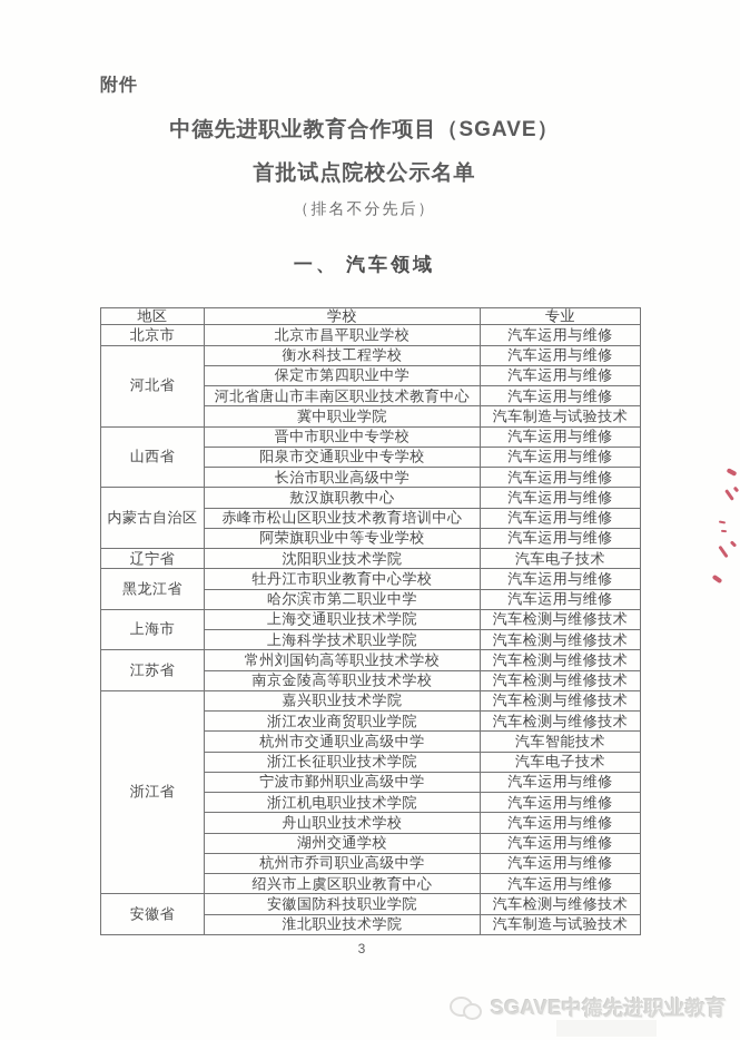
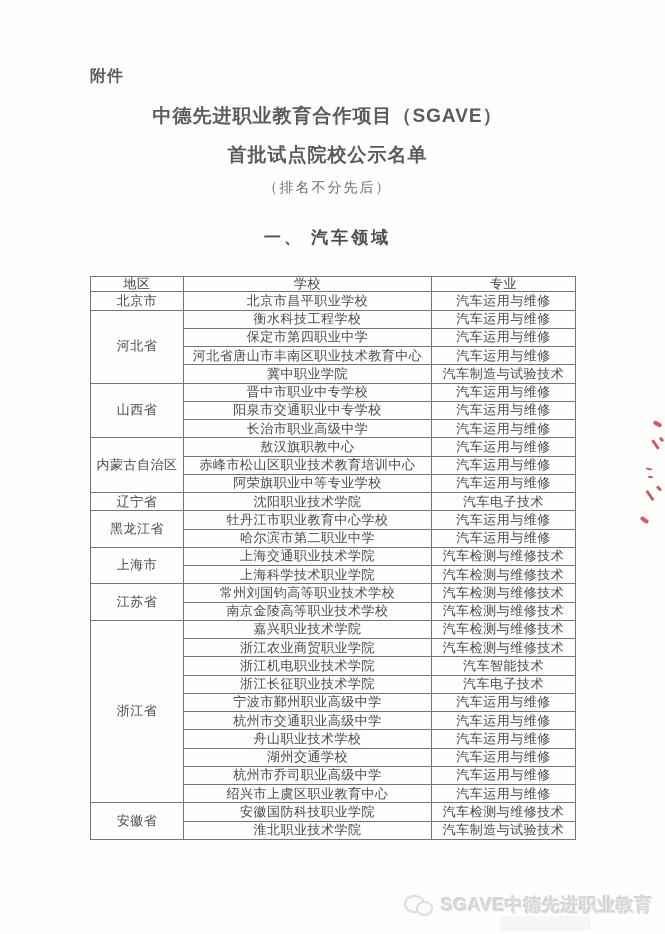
  附件
  中德先进职业教育合作项目（SGAVE）
  首批试点院校公示名单
  （排名不分先后）
  一、 汽车领域
  地区	学校	专业
  北京市	北京市昌平职业学校	汽车运用与维修
  河北省	衡水科技工程学校	汽车运用与维修
  保定市第四职业中学	汽车运用与维修
  河北省唐山市丰南区职业技术教育中心	汽车运用与维修
  冀中职业学院	汽车制造与试验技术
  山西省	晋中市职业中专学校	汽车运用与维修
  阳泉市交通职业中专学校	汽车运用与维修
  长治市职业高级中学	汽车运用与维修
  内蒙古自治区	敖汉旗职教中心	汽车运用与维修
  赤峰市松山区职业技术教育培训中心	汽车运用与维修
  阿荣旗职业中等专业学校	汽车运用与维修
  辽宁省	沈阳职业技术学院	汽车电子技术
  黑龙江省	牡丹江市职业教育中心学校	汽车运用与维修
  哈尔滨市第二职业中学	汽车运用与维修
  上海市	上海交通职业技术学院	汽车检测与维修技术
  上海科学技术职业学院	汽车检测与维修技术
  江苏省	常州刘国钧高等职业技术学校	汽车检测与维修技术
  南京金陵高等职业技术学校	汽车检测与维修技术
  浙江省	嘉兴职业技术学院	汽车检测与维修技术
  浙江农业商贸职业学院	汽车检测与维修技术
- 杭州市交通职业高级中学	汽车智能技术
+ 浙江机电职业技术学院	汽车智能技术
  浙江长征职业技术学院	汽车电子技术
  宁波市鄞州职业高级中学	汽车运用与维修
- 浙江机电职业技术学院	汽车运用与维修
+ 杭州市交通职业高级中学	汽车运用与维修
  舟山职业技术学校	汽车运用与维修
  湖州交通学校	汽车运用与维修
  杭州市乔司职业高级中学	汽车运用与维修
  绍兴市上虞区职业教育中心	汽车运用与维修
  安徽省	安徽国防科技职业学院	汽车检测与维修技术
  淮北职业技术学院	汽车制造与试验技术
- 3
  SGAVE中德先进职业教育
